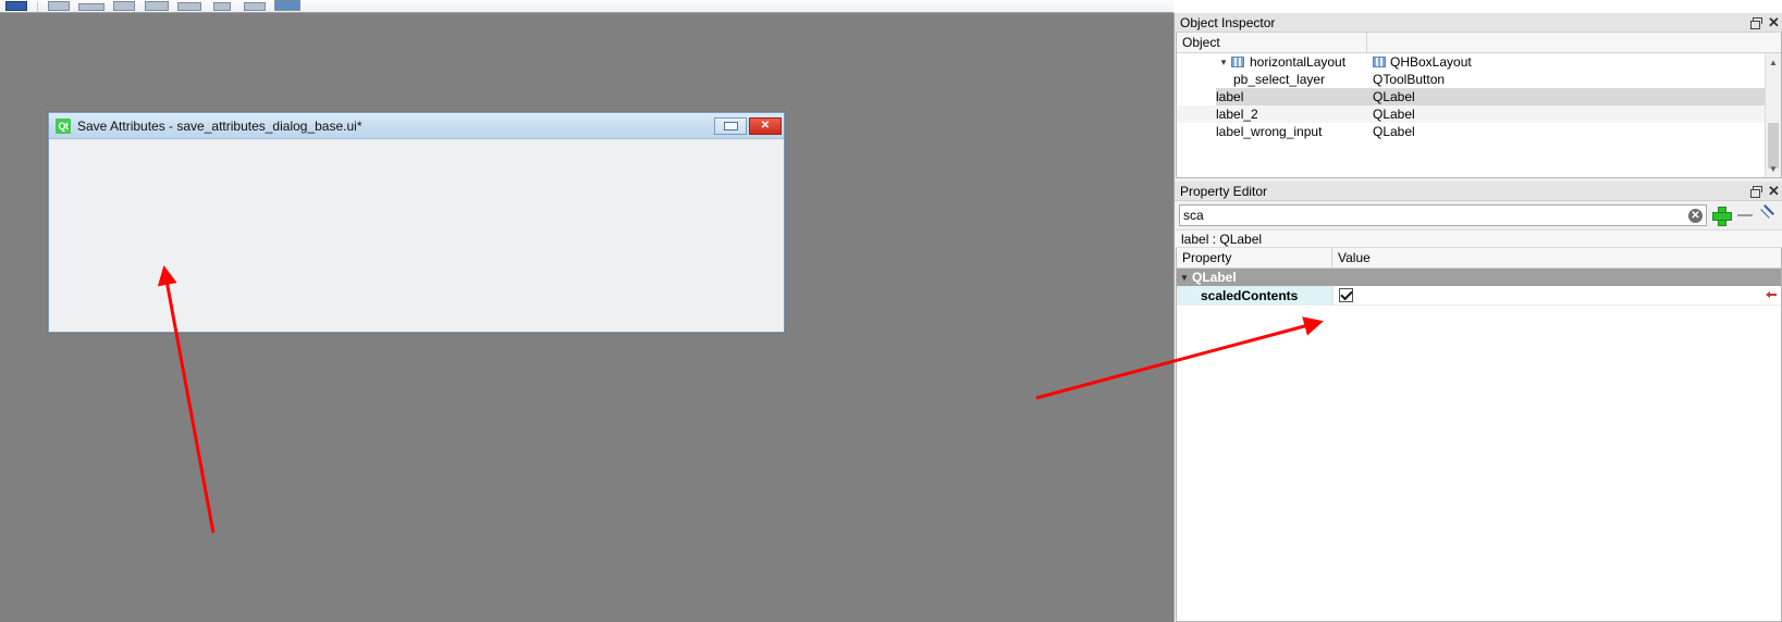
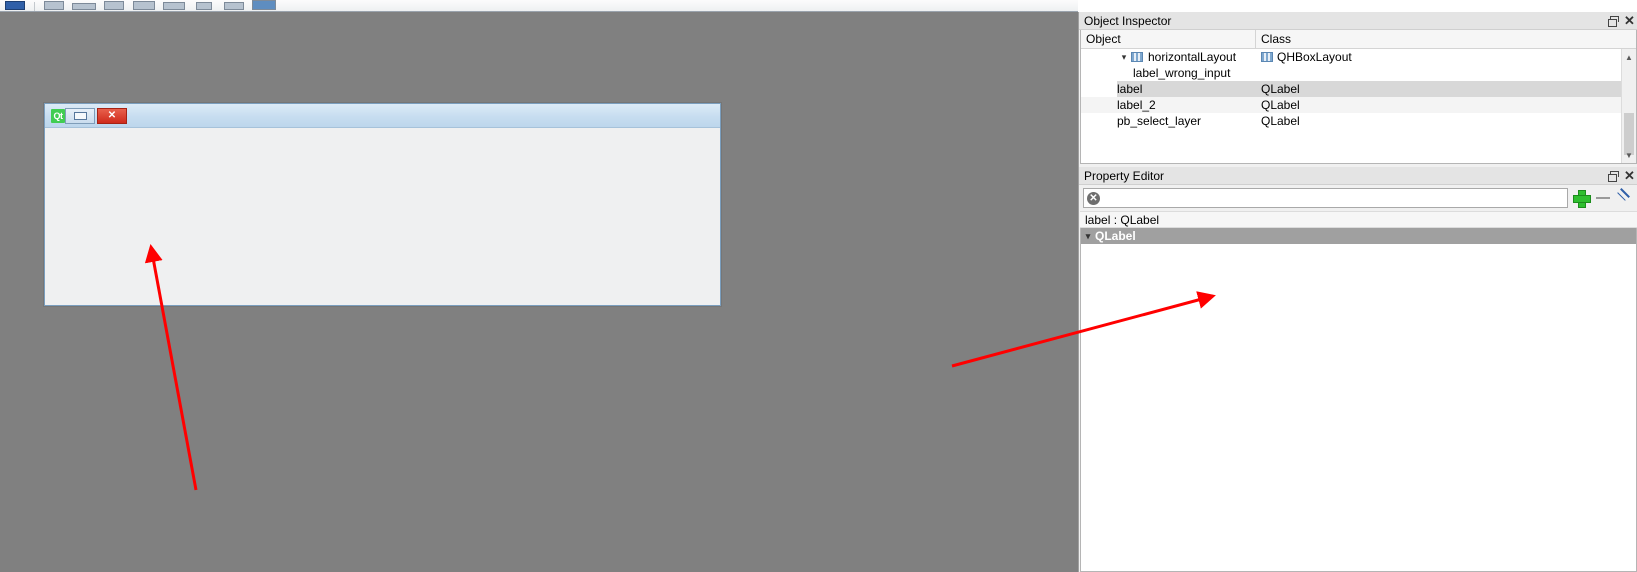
  Qt
- Save Attributes - save_attributes_dialog_base.ui*
  ✕
  Object Inspector
  ✕
  Object
+ Class
  ▾
  horizontalLayout
  QHBoxLayout
- pb_select_layer
+ label_wrong_input
- QToolButton
  label
  QLabel
  label_2
  QLabel
- label_wrong_input
+ pb_select_layer
  QLabel
  ▲
  ▼
  Property Editor
  ✕
- sca
  ✕
  label : QLabel
- Property
- Value
  ▾
  QLabel
- scaledContents
